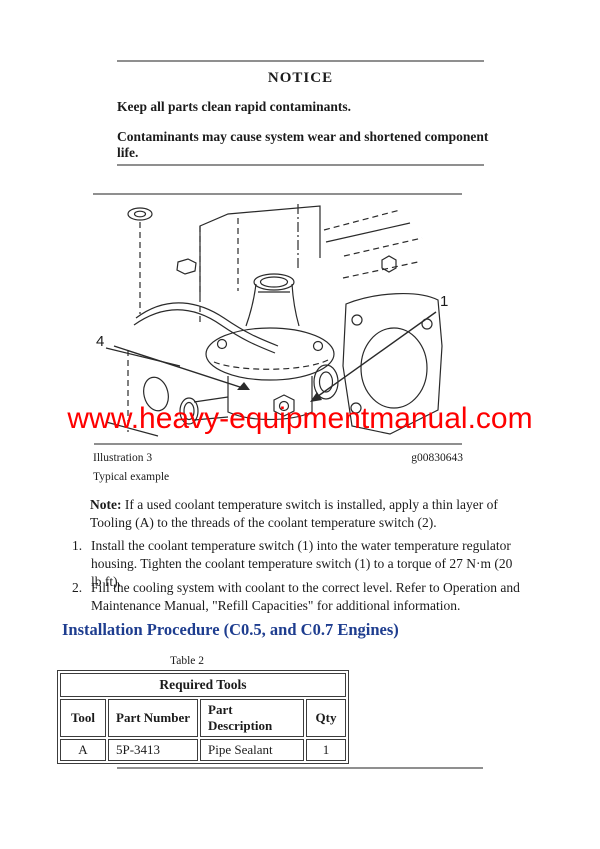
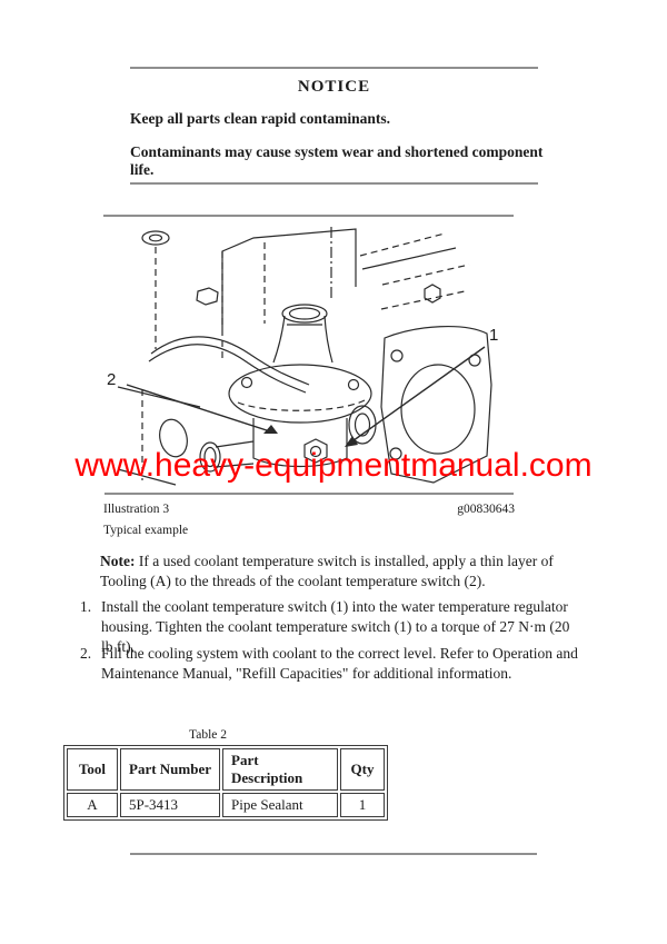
  NOTICE
  Keep all parts clean rapid contaminants.
  Contaminants may cause system wear and shortened component life.
- 4
+ 2
  1
  www.heavy-equipmentmanual.com
  Illustration 3
  g00830643
  Typical example
  Note: If a used coolant temperature switch is installed, apply a thin layer of Tooling (A) to the threads of the coolant temperature switch (2).
  1.
  Install the coolant temperature switch (1) into the water temperature regulator housing. Tighten the coolant temperature switch (1) to a torque of 27 N·m (20 lb ft).
  2.
  Fill the cooling system with coolant to the correct level. Refer to Operation and Maintenance Manual, "Refill Capacities" for additional information.
- Installation Procedure (C0.5, and C0.7 Engines)
  Table 2
- Required Tools
  Tool	Part Number	Part Description	Qty
  A	5P-3413	Pipe Sealant	1
